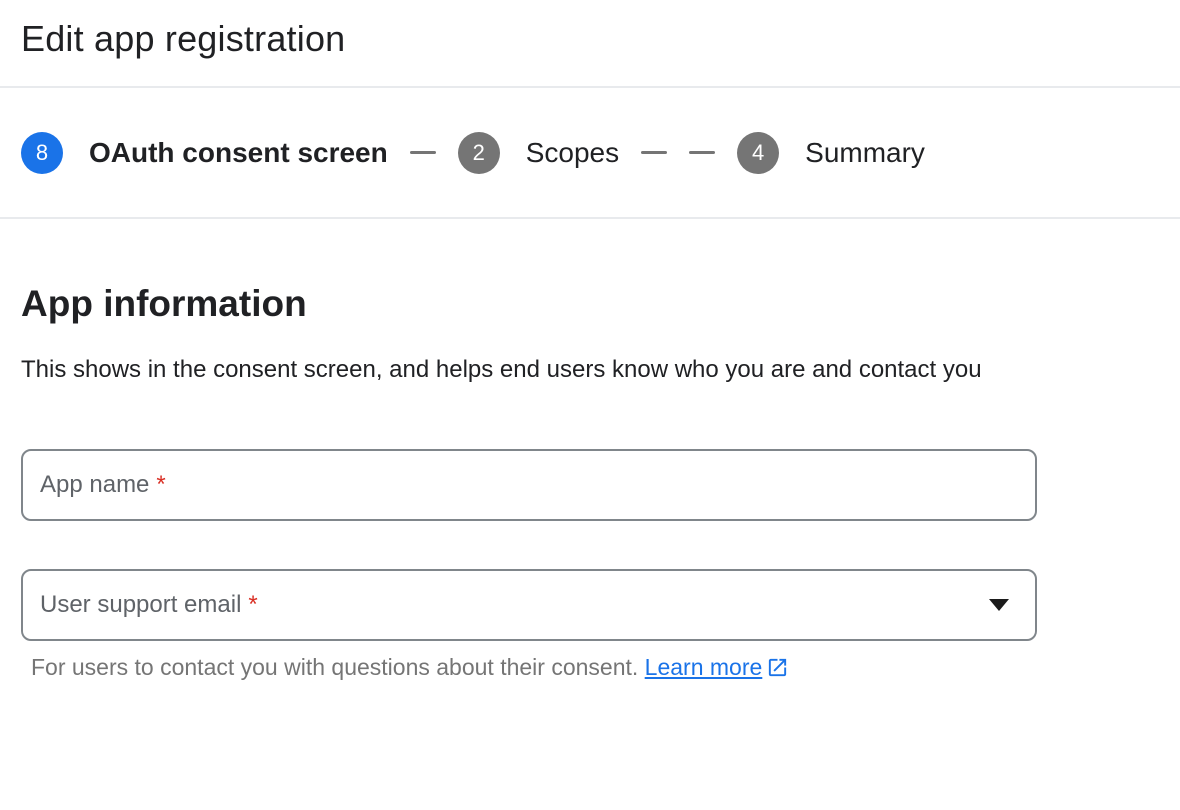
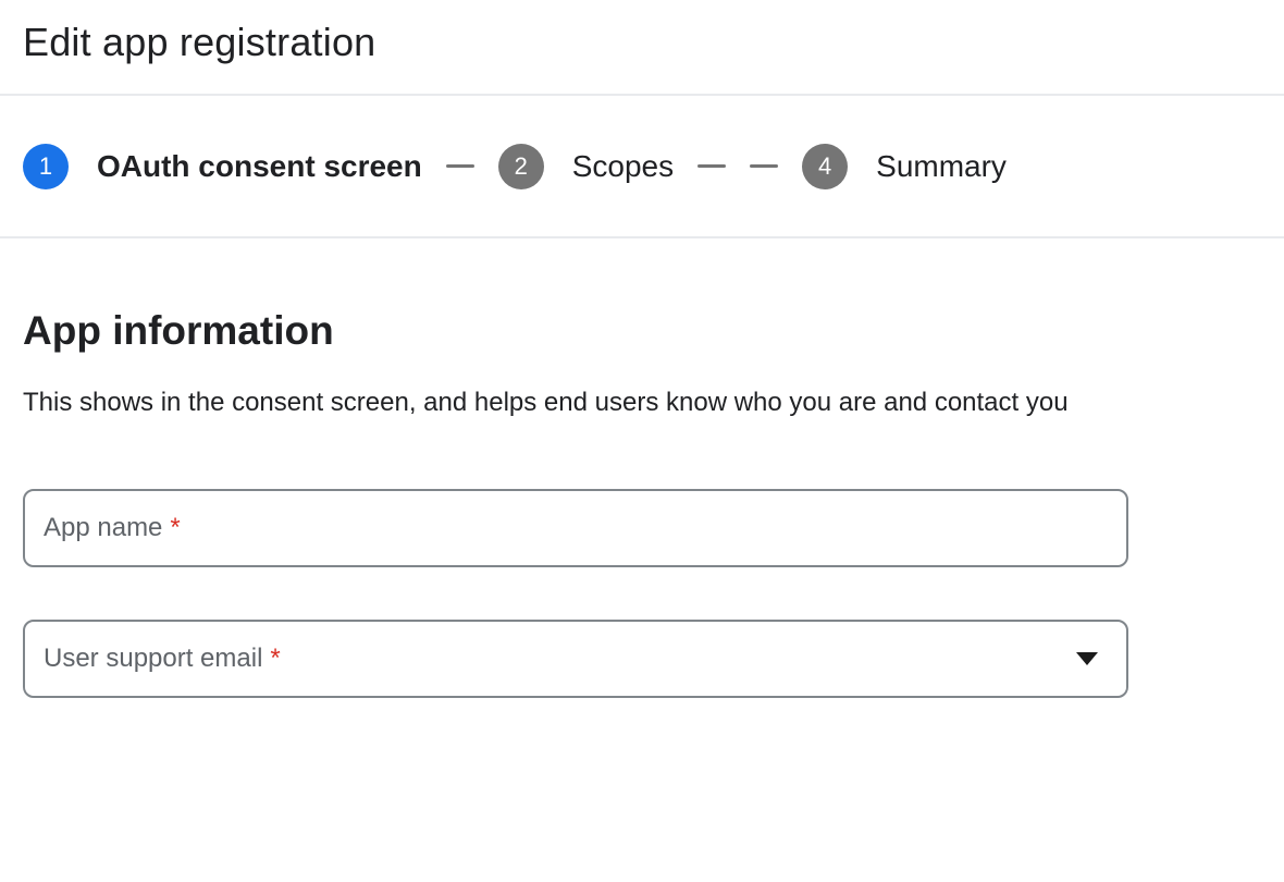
  Edit app registration
- 8
+ 1
  OAuth consent screen
  2
  Scopes
  4
  Summary
  App information
  This shows in the consent screen, and helps end users know who you are and contact you
  App name *
  User support email *
- For users to contact you with questions about their consent. Learn more
